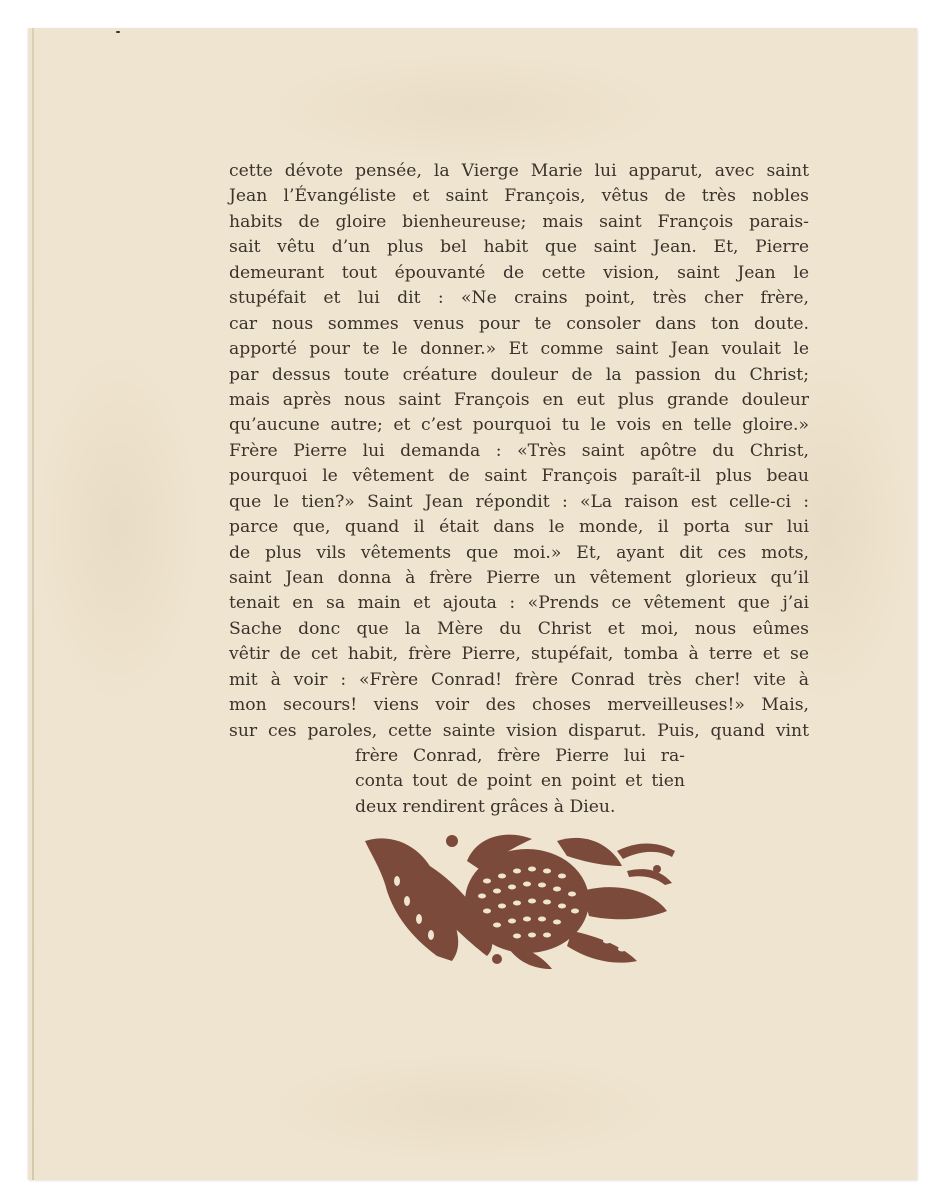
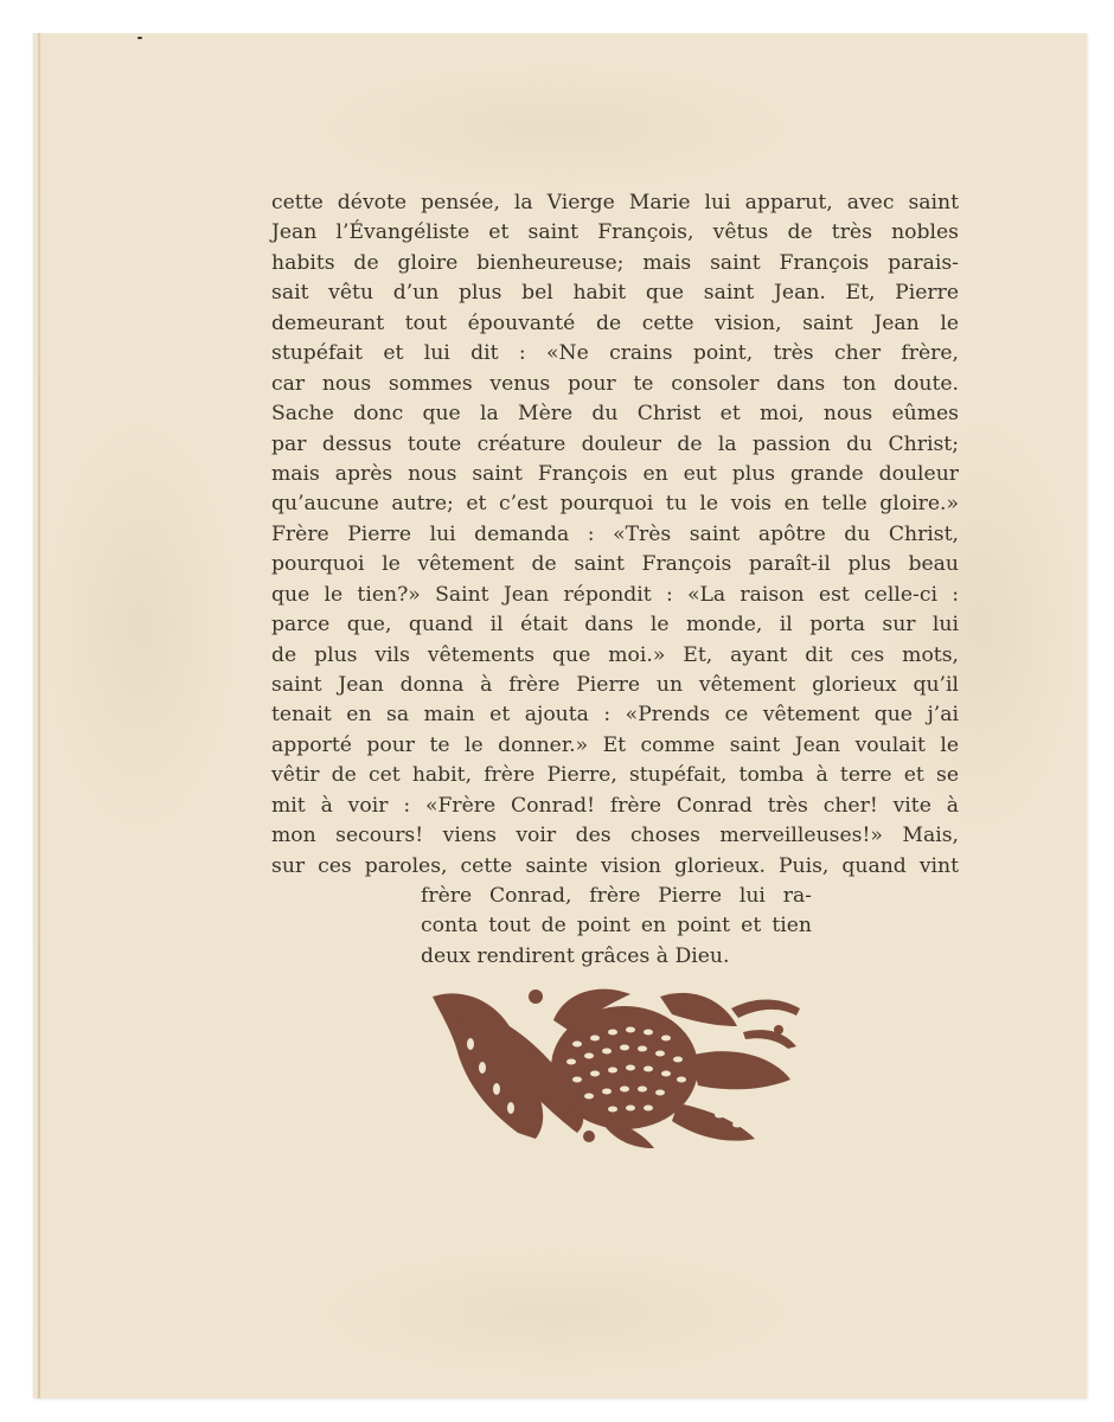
  cette dévote pensée, la Vierge Marie lui apparut, avec saint
  Jean l’Évangéliste et saint François, vêtus de très nobles
  habits de gloire bienheureuse; mais saint François parais-
  sait vêtu d’un plus bel habit que saint Jean. Et, Pierre
  demeurant tout épouvanté de cette vision, saint Jean le
  stupéfait et lui dit : «Ne crains point, très cher frère,
  car nous sommes venus pour te consoler dans ton doute.
- apporté pour te le donner.» Et comme saint Jean voulait le
+ Sache donc que la Mère du Christ et moi, nous eûmes
  par dessus toute créature douleur de la passion du Christ;
  mais après nous saint François en eut plus grande douleur
  qu’aucune autre; et c’est pourquoi tu le vois en telle gloire.»
  Frère Pierre lui demanda : «Très saint apôtre du Christ,
  pourquoi le vêtement de saint François paraît-il plus beau
  que le tien?» Saint Jean répondit : «La raison est celle-ci :
  parce que, quand il était dans le monde, il porta sur lui
  de plus vils vêtements que moi.» Et, ayant dit ces mots,
  saint Jean donna à frère Pierre un vêtement glorieux qu’il
  tenait en sa main et ajouta : «Prends ce vêtement que j’ai
- Sache donc que la Mère du Christ et moi, nous eûmes
+ apporté pour te le donner.» Et comme saint Jean voulait le
  vêtir de cet habit, frère Pierre, stupéfait, tomba à terre et se
  mit à voir : «Frère Conrad! frère Conrad très cher! vite à
  mon secours! viens voir des choses merveilleuses!» Mais,
- sur ces paroles, cette sainte vision disparut. Puis, quand vint
+ sur ces paroles, cette sainte vision glorieux. Puis, quand vint
  frère Conrad, frère Pierre lui ra-
  conta tout de point en point et tien
  deux rendirent grâces à Dieu.
